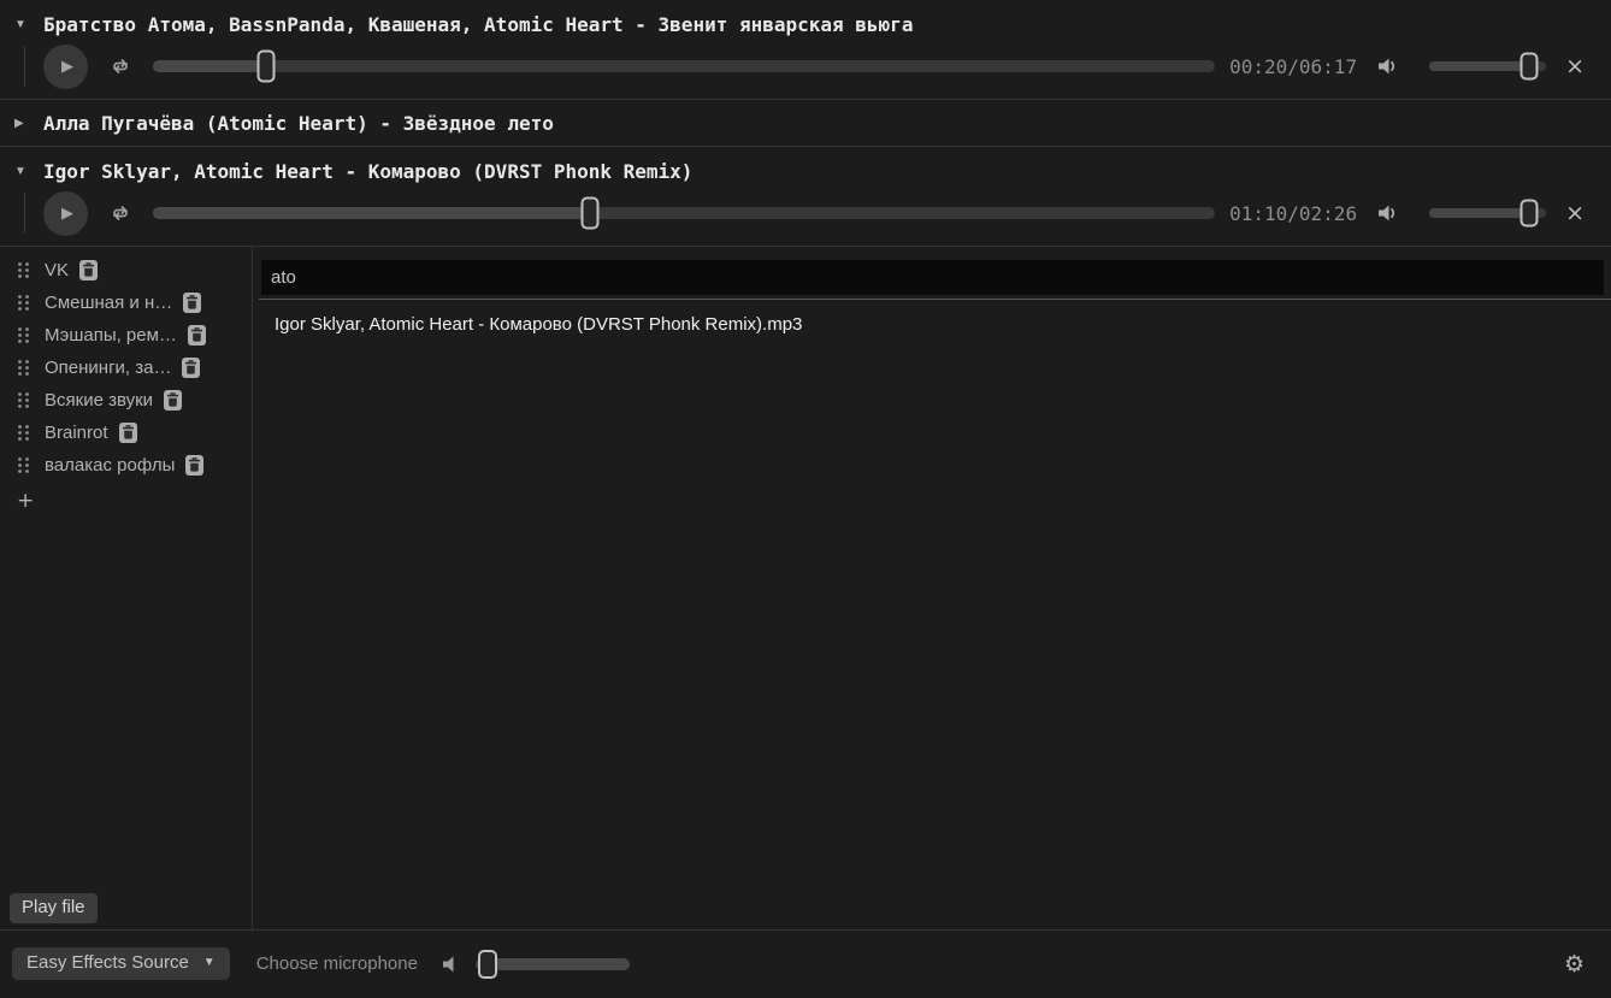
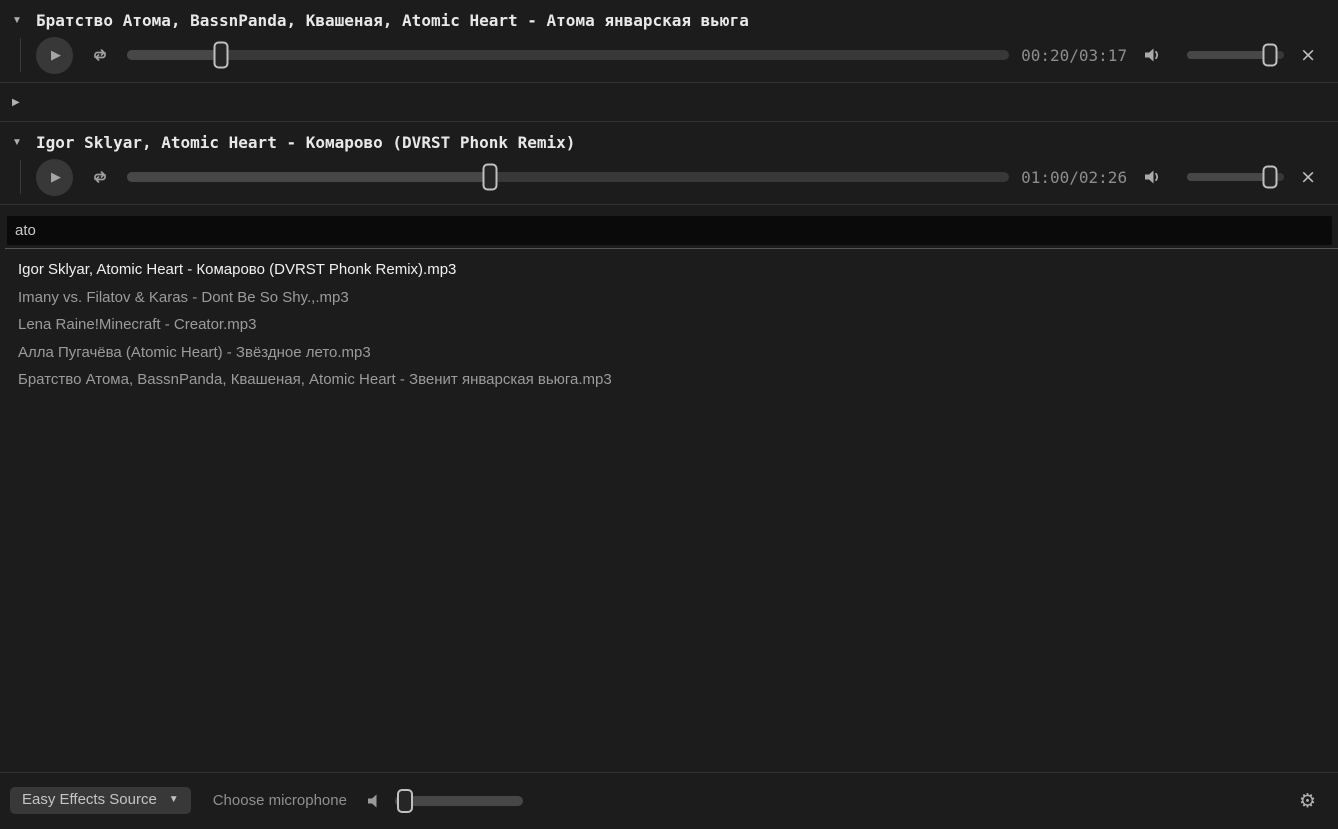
  ▼
- Братство Атома, BassnPanda, Квашеная, Atomic Heart - Звенит январская вьюга
+ Братство Атома, BassnPanda, Квашеная, Atomic Heart - Атома январская вьюга
  ▶
- 00:20/06:17
+ 00:20/03:17
  ×
  ▶
- Алла Пугачёва (Atomic Heart) - Звёздное лето
  ▼
  Igor Sklyar, Atomic Heart - Комарово (DVRST Phonk Remix)
  ▶
- 01:10/02:26
+ 01:00/02:26
  ×
- VK
- Смешная и н…
- Мэшапы, рем…
- Опенинги, за…
- Всякие звуки
- Brainrot
- валакас рофлы
- +
- Play file
  ato
  Igor Sklyar, Atomic Heart - Комарово (DVRST Phonk Remix).mp3
+ Imany vs. Filatov & Karas - Dont Be So Shy.,.mp3
+ Lena Raine!Minecraft - Creator.mp3
+ Алла Пугачёва (Atomic Heart) - Звёздное лето.mp3
+ Братство Атома, BassnPanda, Квашеная, Atomic Heart - Звенит январская вьюга.mp3
  Easy Effects Source
  ▼
  Choose microphone
  ⚙
